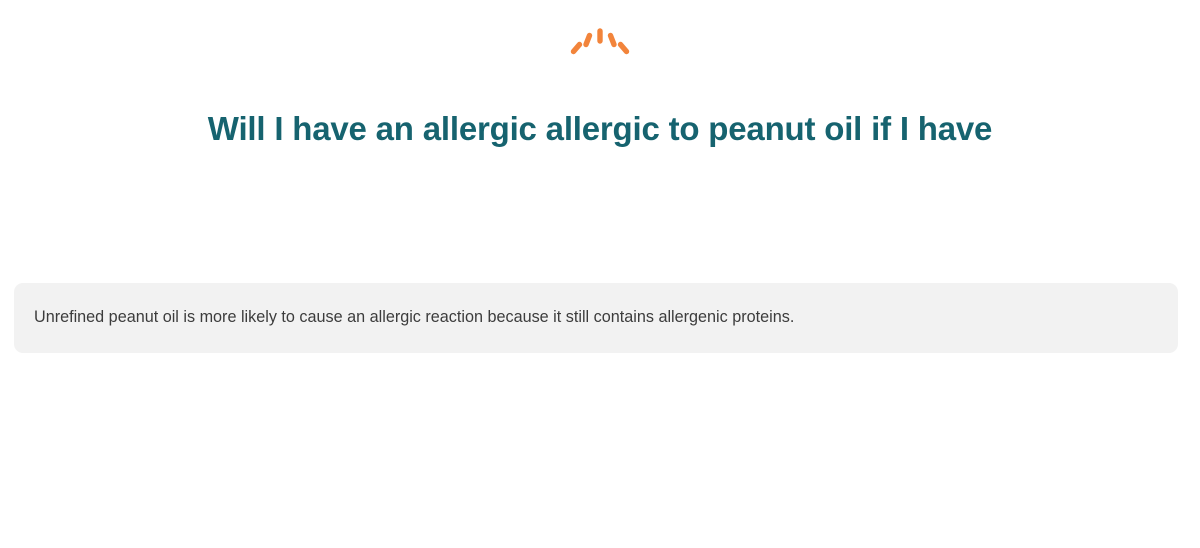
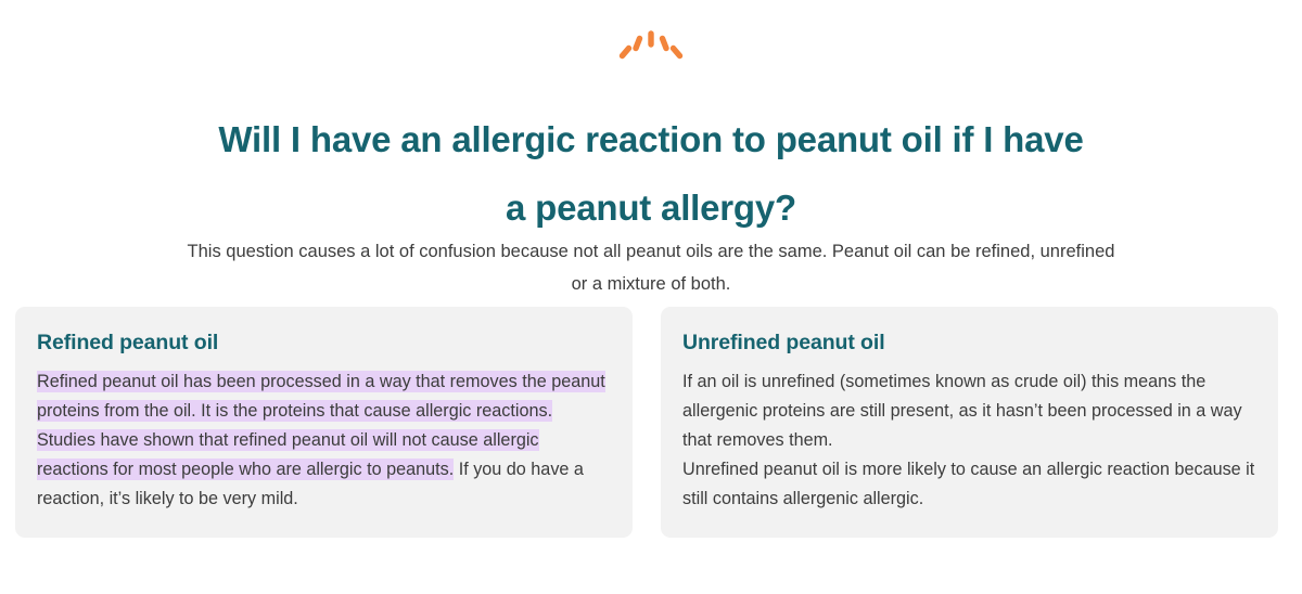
- Will I have an allergic allergic to peanut oil if I have
+ Will I have an allergic reaction to peanut oil if I have
+ a peanut allergy?
+ This question causes a lot of confusion because not all peanut oils are the same. Peanut oil can be refined, unrefined or a mixture of both.
+ Refined peanut oil
+ Refined peanut oil has been processed in a way that removes the peanut proteins from the oil. It is the proteins that cause allergic reactions.
+ Studies have shown that refined peanut oil will not cause allergic reactions for most people who are allergic to peanuts. If you do have a reaction, it’s likely to be very mild.
+ Unrefined peanut oil
+ If an oil is unrefined (sometimes known as crude oil) this means the allergenic proteins are still present, as it hasn’t been processed in a way that removes them.
- Unrefined peanut oil is more likely to cause an allergic reaction because it still contains allergenic proteins.
+ Unrefined peanut oil is more likely to cause an allergic reaction because it still contains allergenic allergic.
